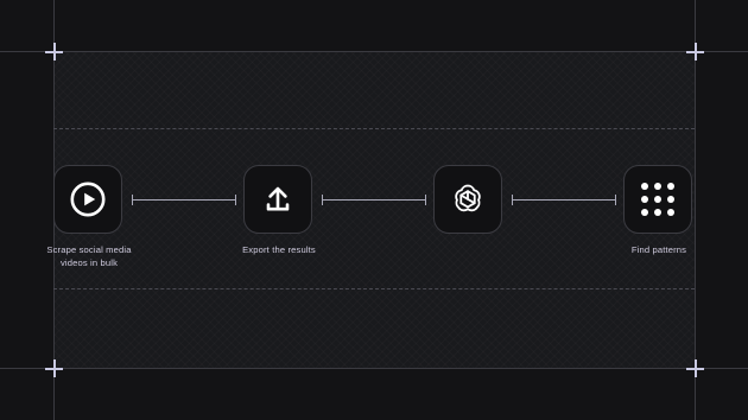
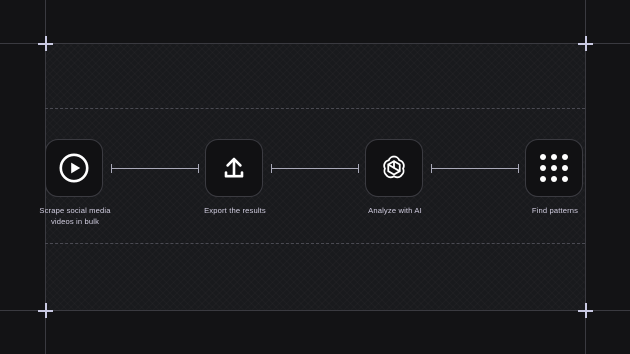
  Scrape social media
  videos in bulk
  Export the results
+ Analyze with AI
  Find patterns
